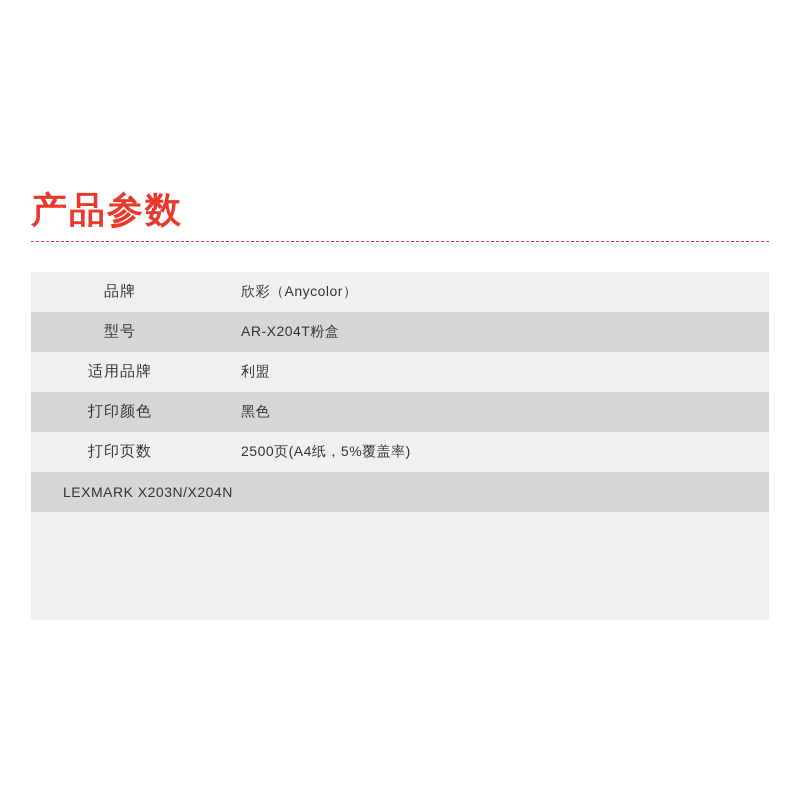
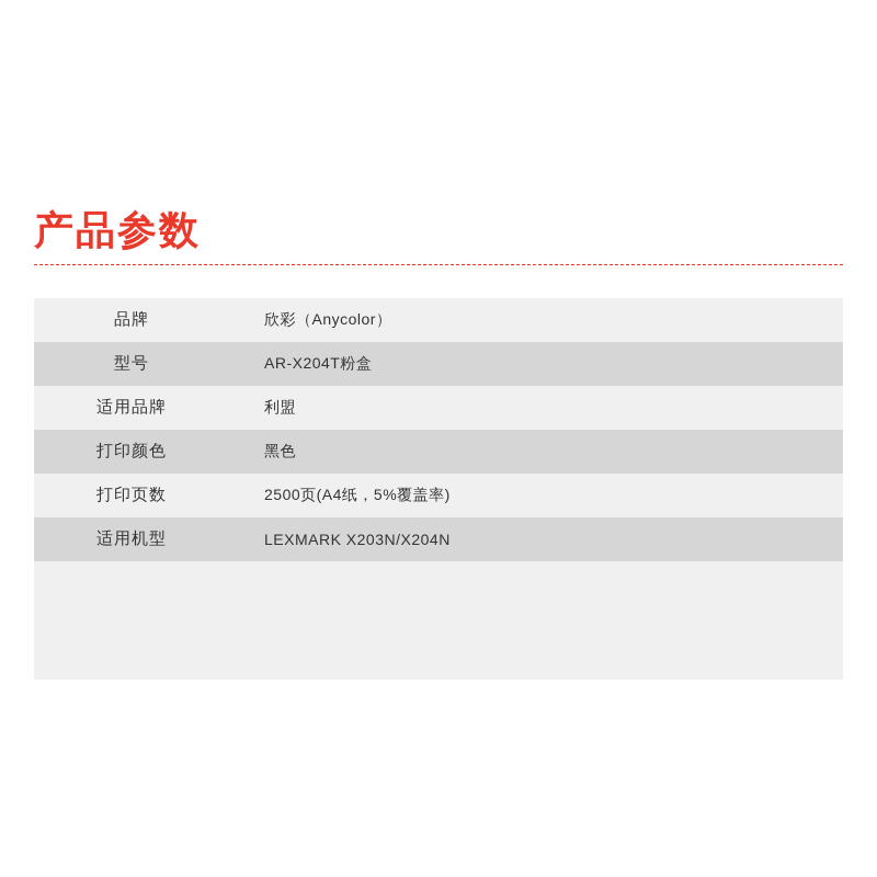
  产品参数
  品牌
  欣彩（Anycolor）
  型号
  AR-X204T粉盒
  适用品牌
  利盟
  打印颜色
  黑色
  打印页数
  2500页(A4纸，5%覆盖率)
+ 适用机型
  LEXMARK X203N/X204N
